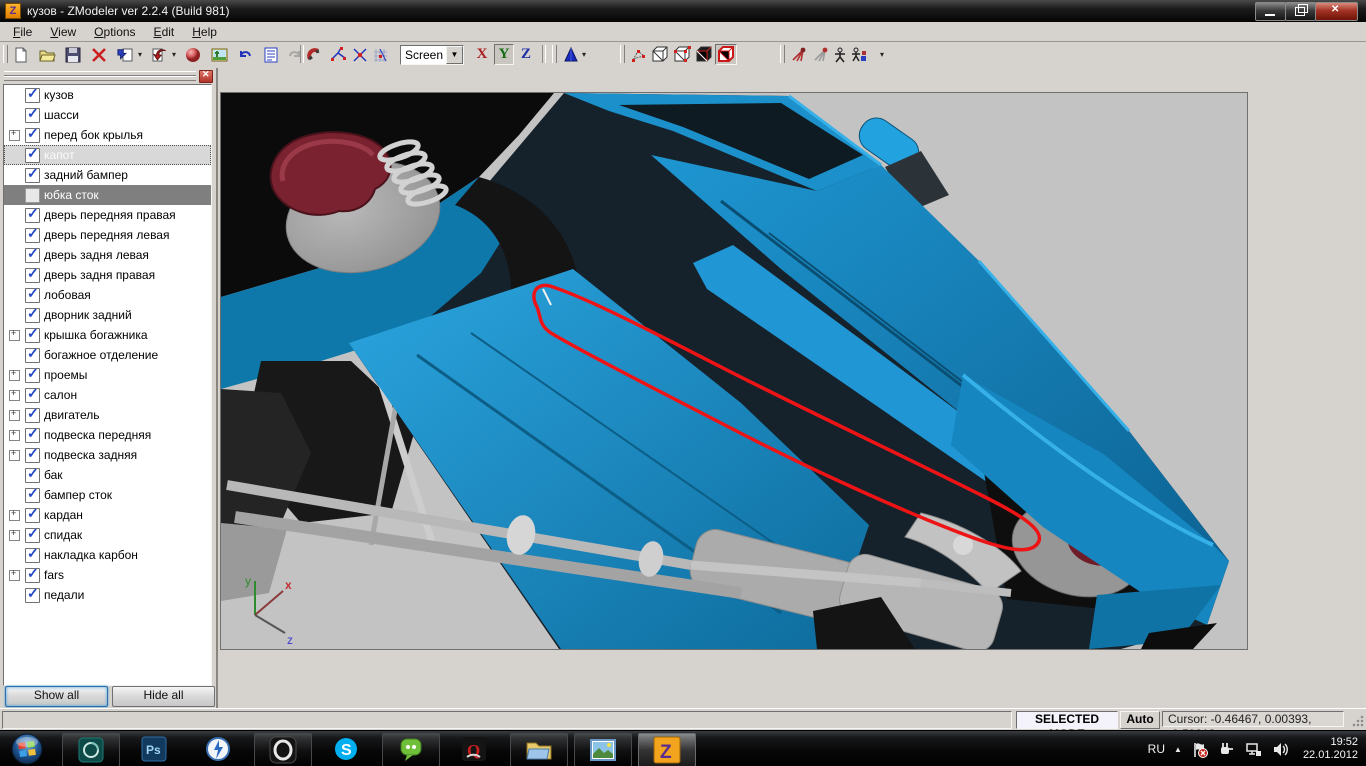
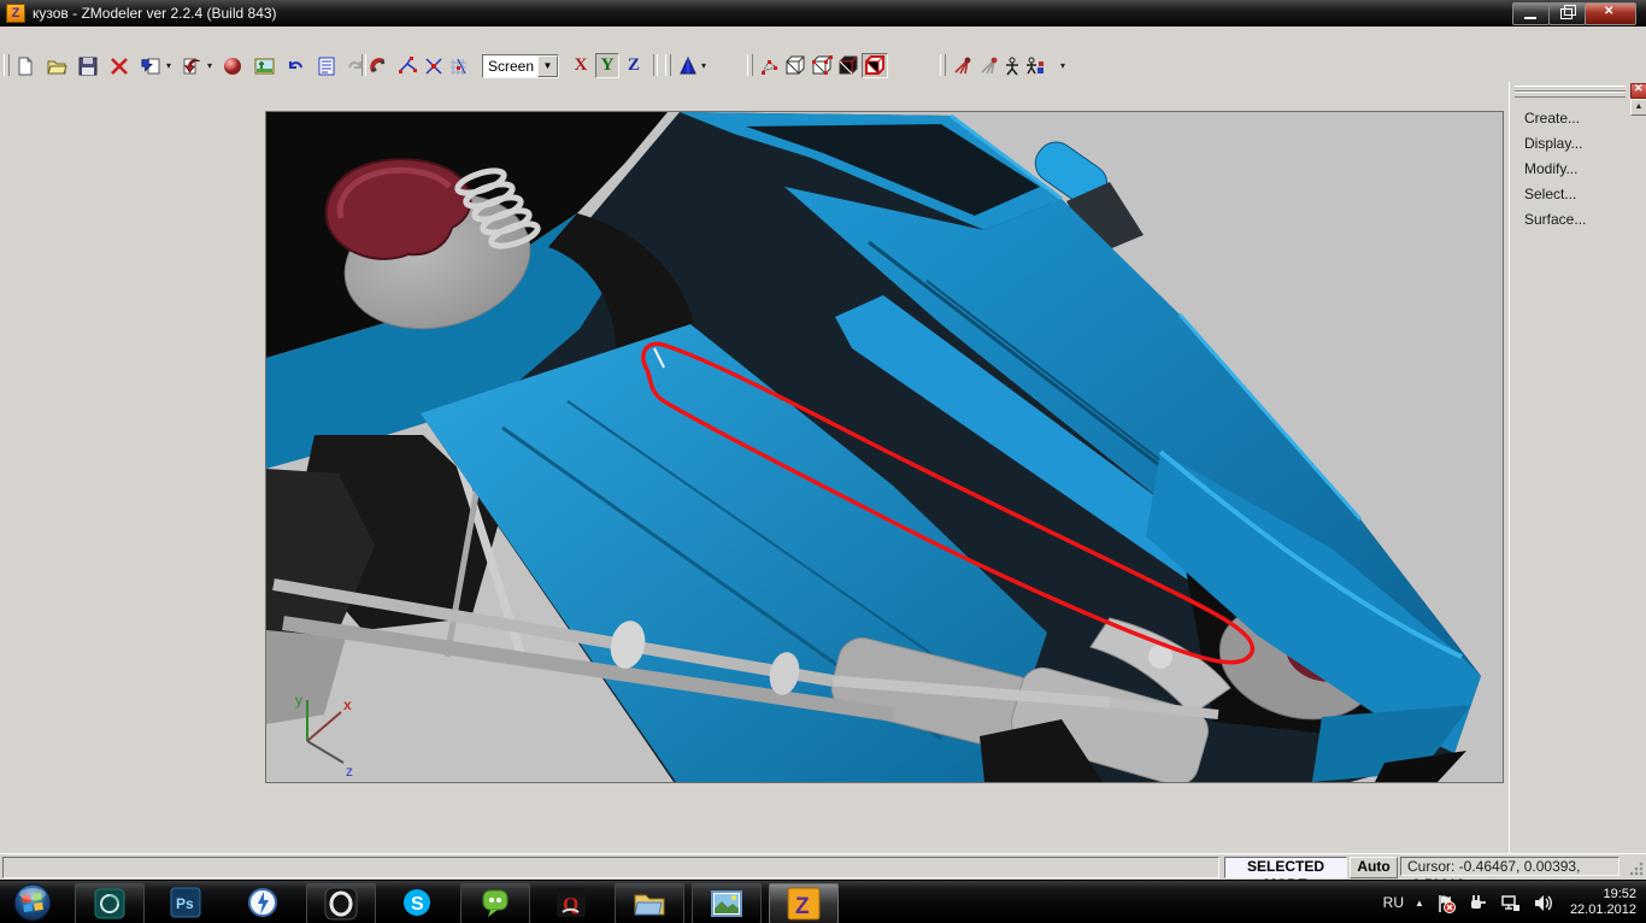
  Z
- кузов - ZModeler ver 2.2.4 (Build 981)
+ кузов - ZModeler ver 2.2.4 (Build 843)
  ✕
- File
- View
- Options
- Edit
- Help
  ▾
  ▾
  Screen
  ▼
  X
  Y
  Z
  ▾
  ▾
- кузов
- шасси
- перед бок крылья
- капот
- задний бампер
- юбка сток
- дверь передняя правая
- дверь передняя левая
- дверь задня левая
- дверь задня правая
- лобовая
- дворник задний
- крышка богажника
- богажное отделение
- проемы
- салон
- двигатель
- подвеска передняя
- подвеска задняя
- бак
- бампер сток
- кардан
- спидак
- накладка карбон
- fars
- педали
- Show all
- Hide all
  y
  x
  z
+ Create...
+ Display...
+ Modify...
+ Select...
+ Surface...
  Auto
  Cursor: -0.46467, 0.00393,
  Ps
  S
  Q
  Z
  RU
  ▲
  19:52
  22.01.2012
